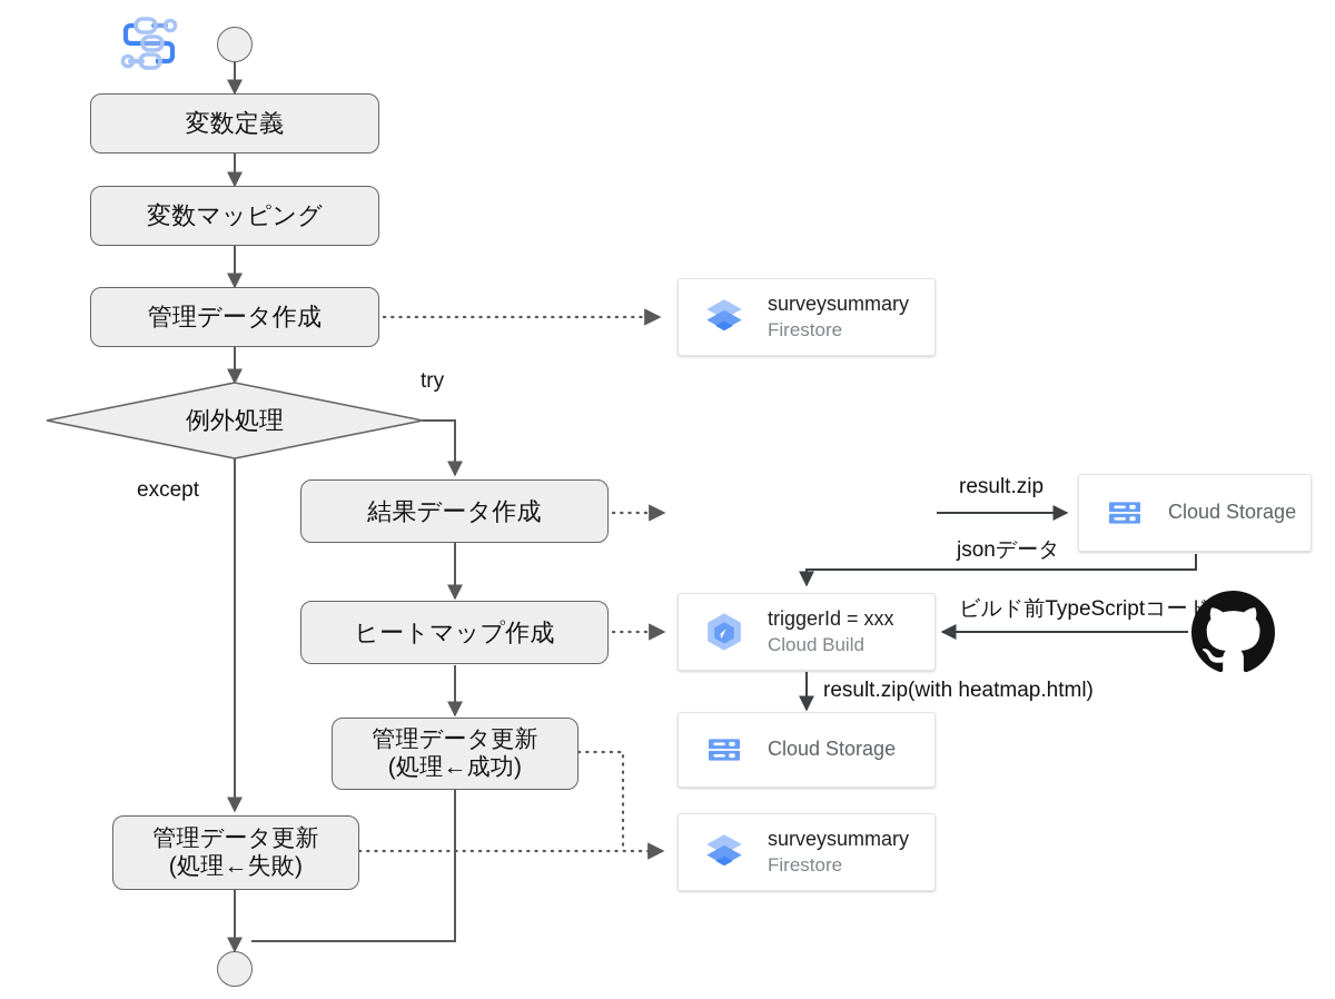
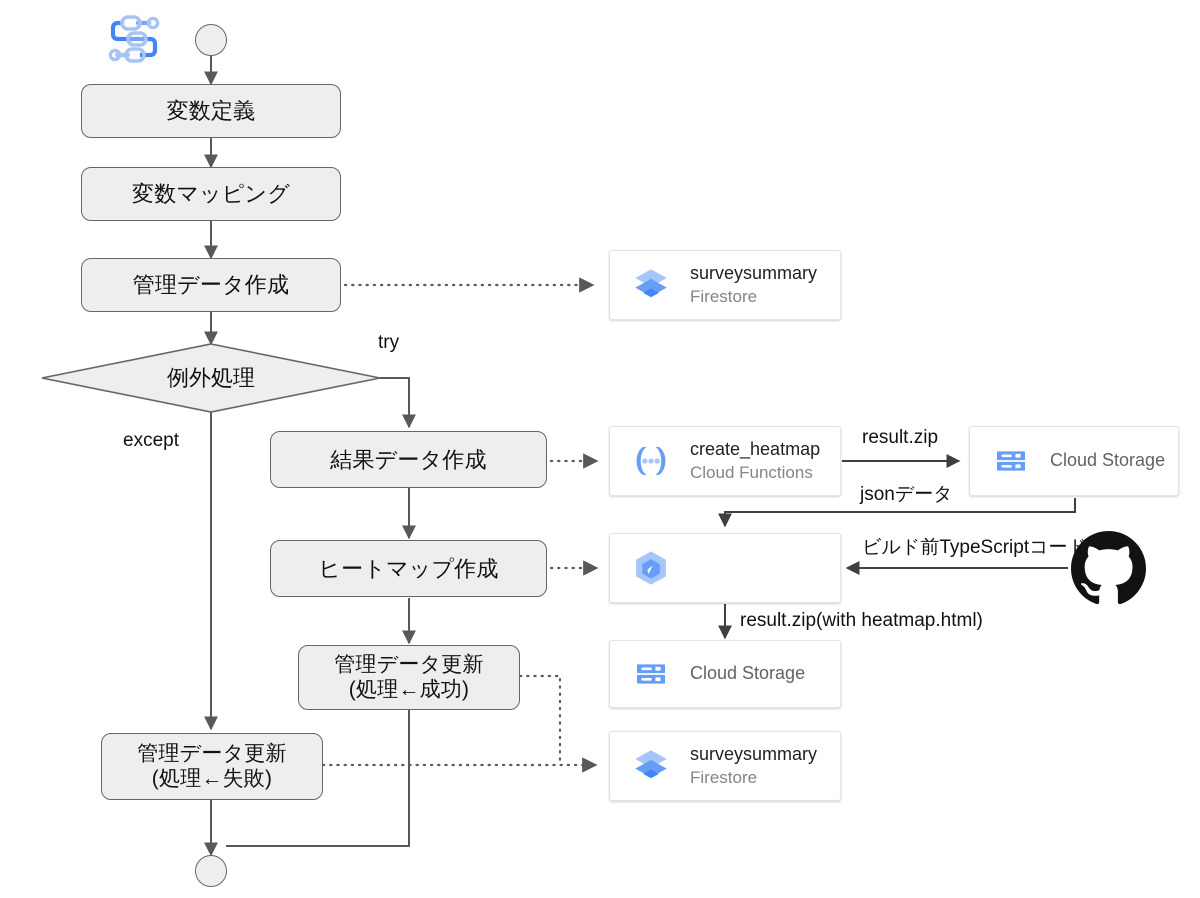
  変数定義
  変数マッピング
  管理データ作成
  結果データ作成
  ヒートマップ作成
  管理データ更新
  (処理←成功)
  管理データ更新
  (処理←失敗)
  例外処理
  try
  except
  result.zip
  jsonデータ
  result.zip(with heatmap.html)
  ビルド前TypeScriptコード
  surveysummary
  Firestore
+ create_heatmap
+ Cloud Functions
  Cloud Storage
- triggerId = xxx
- Cloud Build
  Cloud Storage
  surveysummary
  Firestore
